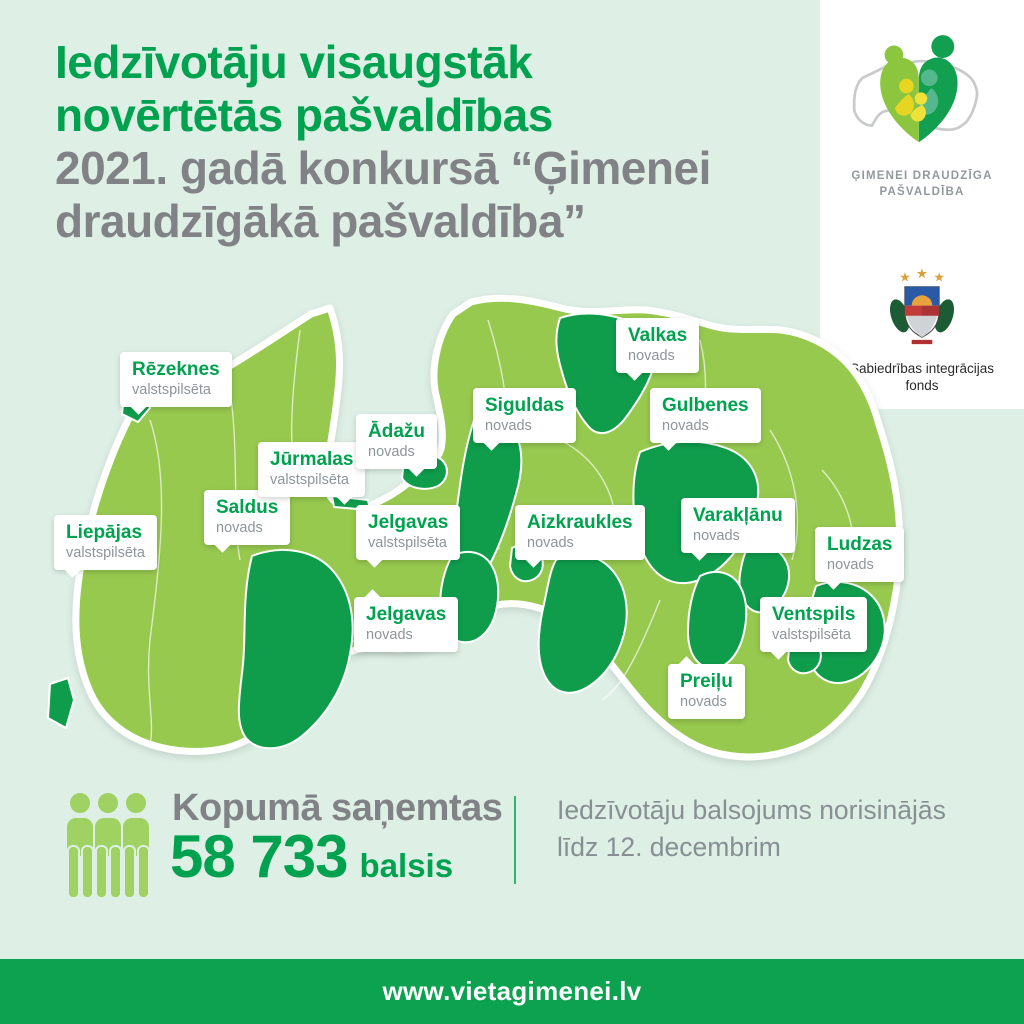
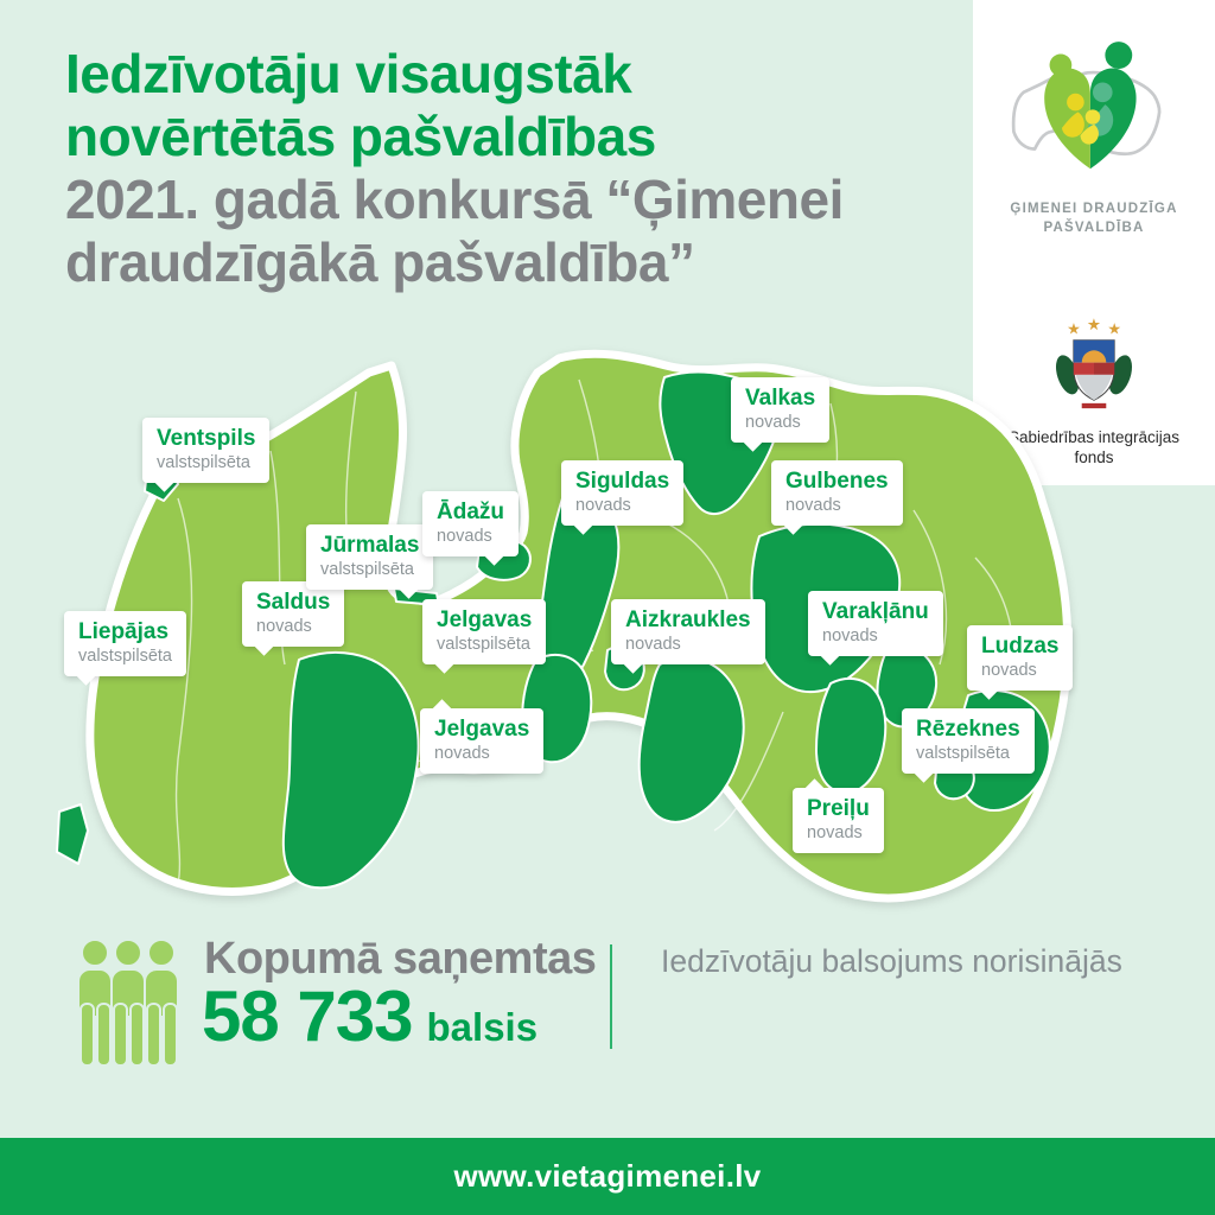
  Iedzīvotāju visaugstāk
  novērtētās pašvaldības
  2021. gadā konkursā “Ģimenei
  draudzīgākā pašvaldība”
- Rēzeknes
+ Ventspils
  valstspilsēta
  Liepājas
  valstspilsēta
  Saldus
  novads
  Jūrmalas
  valstspilsēta
  Ādažu
  novads
  Jelgavas
  valstspilsēta
  Jelgavas
  novads
  Siguldas
  novads
  Aizkraukles
  novads
  Valkas
  novads
  Gulbenes
  novads
  Varakļānu
  novads
  Ludzas
  novads
- Ventspils
+ Rēzeknes
  valstspilsēta
  Preiļu
  novads
  ĢIMENEI DRAUDZĪGA
  PAŠVALDĪBA
  ★
  ★
  ★
  abiedrības integrācijas
  fonds
  Kopumā saņemtas
  58 733 balsis
  Iedzīvotāju balsojums norisinājās
- līdz 12. decembrim
  www.vietagimenei.lv
